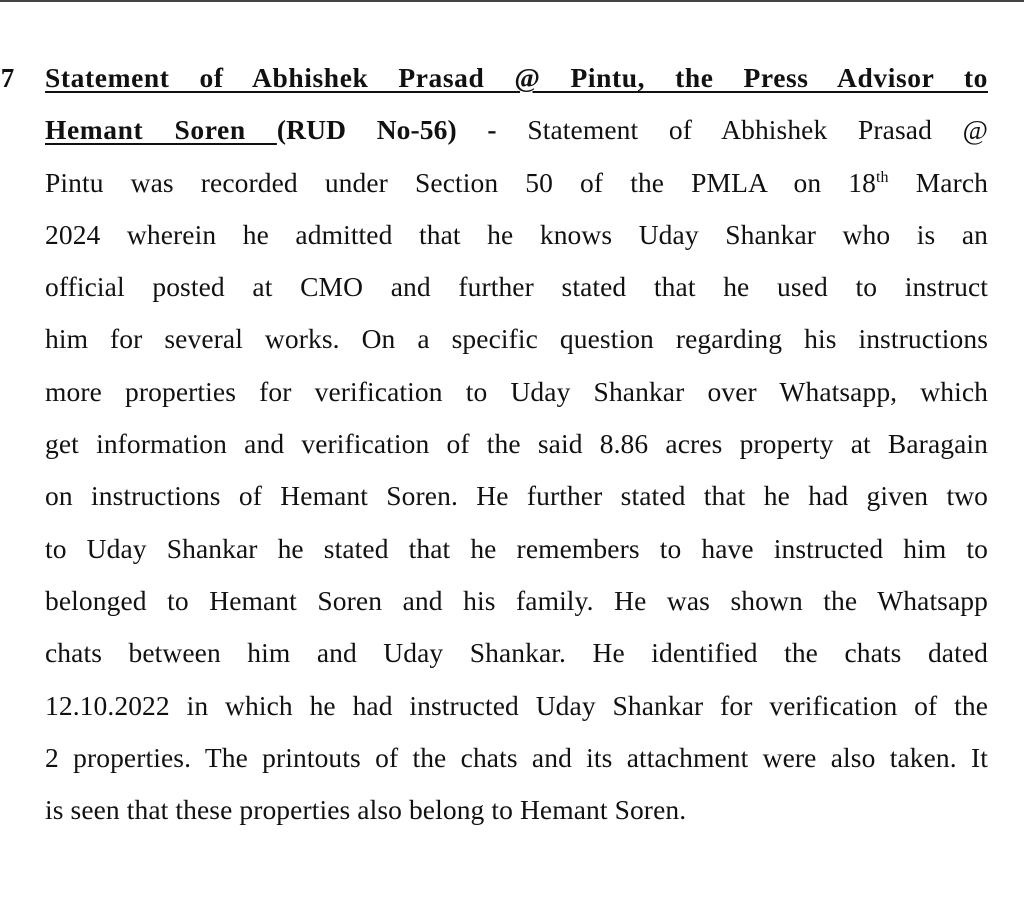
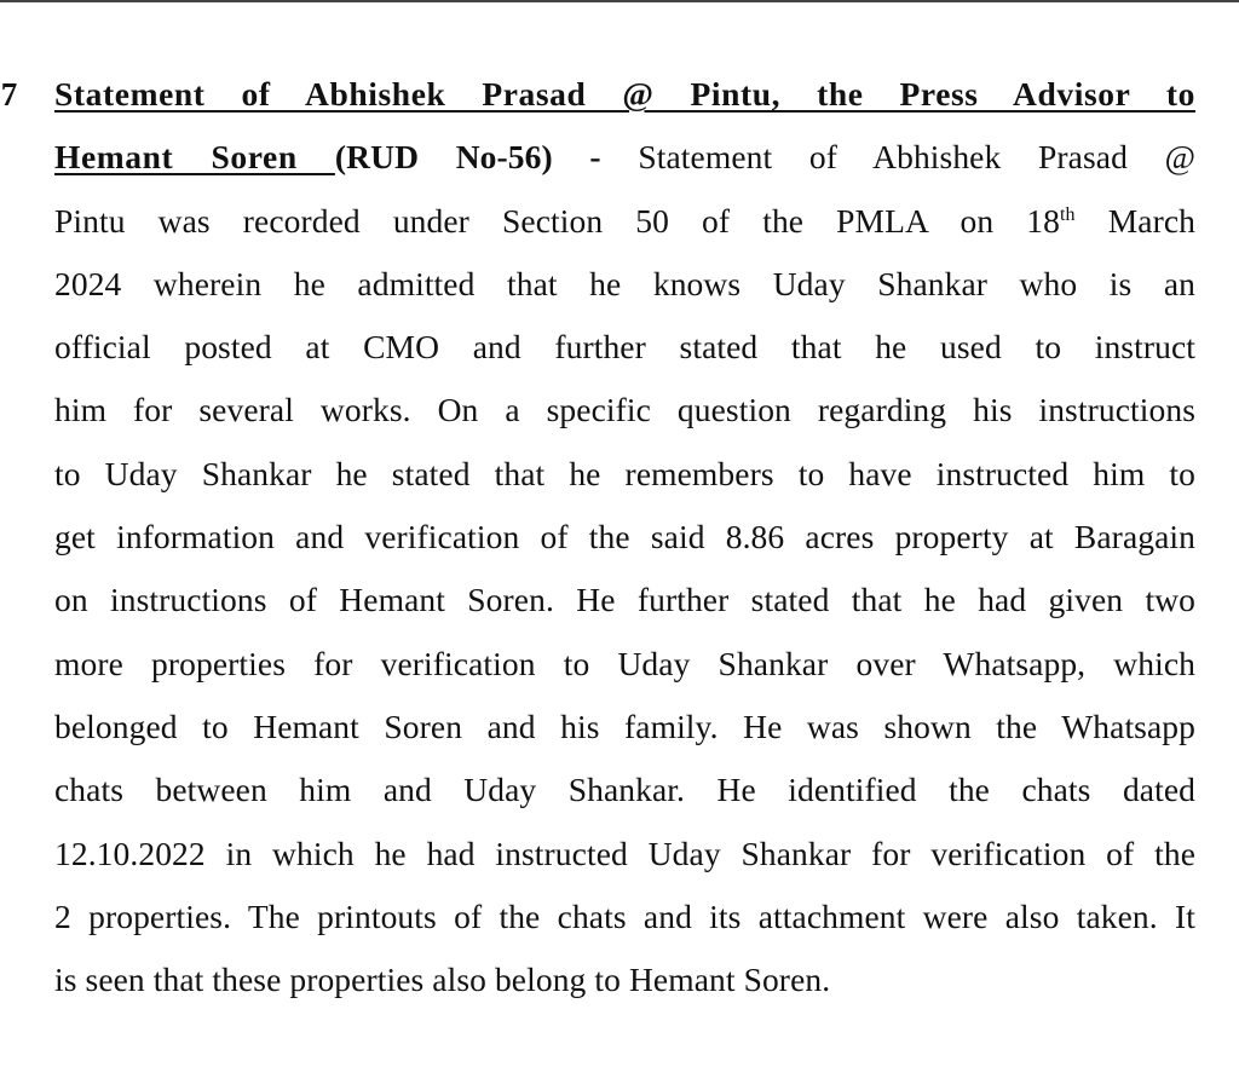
  Statement of Abhishek Prasad @ Pintu, the Press Advisor to
  Hemant Soren (RUD No-56) - Statement of Abhishek Prasad @
  Pintu was recorded under Section 50 of the PMLA on 18th March
  2024 wherein he admitted that he knows Uday Shankar who is an
  official posted at CMO and further stated that he used to instruct
  him for several works. On a specific question regarding his instructions
- more properties for verification to Uday Shankar over Whatsapp, which
+ to Uday Shankar he stated that he remembers to have instructed him to
  get information and verification of the said 8.86 acres property at Baragain
  on instructions of Hemant Soren. He further stated that he had given two
- to Uday Shankar he stated that he remembers to have instructed him to
+ more properties for verification to Uday Shankar over Whatsapp, which
  belonged to Hemant Soren and his family. He was shown the Whatsapp
  chats between him and Uday Shankar. He identified the chats dated
  12.10.2022 in which he had instructed Uday Shankar for verification of the
  2 properties. The printouts of the chats and its attachment were also taken. It
  is seen that these properties also belong to Hemant Soren.
